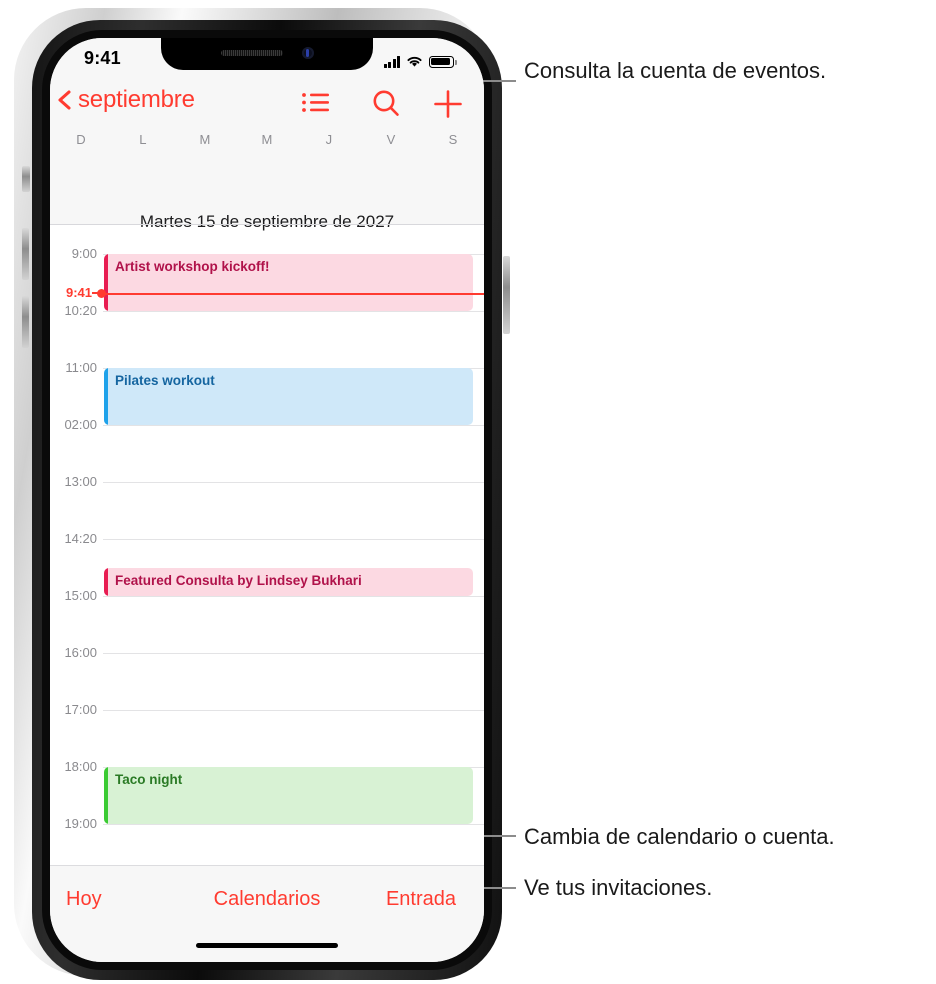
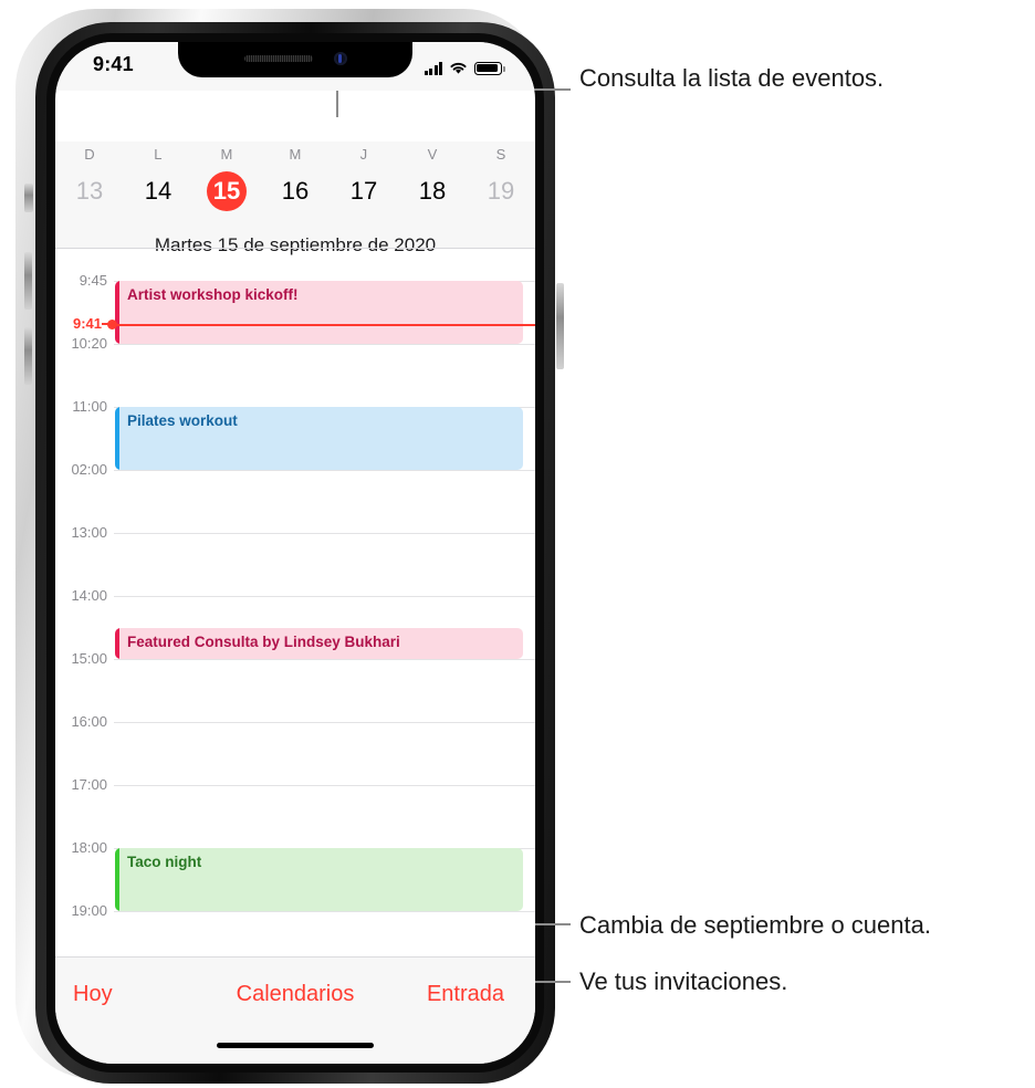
  9:41
- septiembre
  D
  L
  M
  M
  J
  V
  S
+ 13
+ 14
+ 15
+ 16
+ 17
+ 18
+ 19
- Martes 15 de septiembre de 2027
+ Martes 15 de septiembre de 2020
- 9:00
+ 9:45
  10:20
  11:00
  02:00
  13:00
- 14:20
+ 14:00
  15:00
  16:00
  17:00
  18:00
  19:00
  Artist workshop kickoff!
  Pilates workout
  Featured Consulta by Lindsey Bukhari
  Taco night
  9:41
  Hoy
  Calendarios
  Entrada
- Consulta la cuenta de eventos.
+ Consulta la lista de eventos.
- Cambia de calendario o cuenta.
+ Cambia de septiembre o cuenta.
  Ve tus invitaciones.
